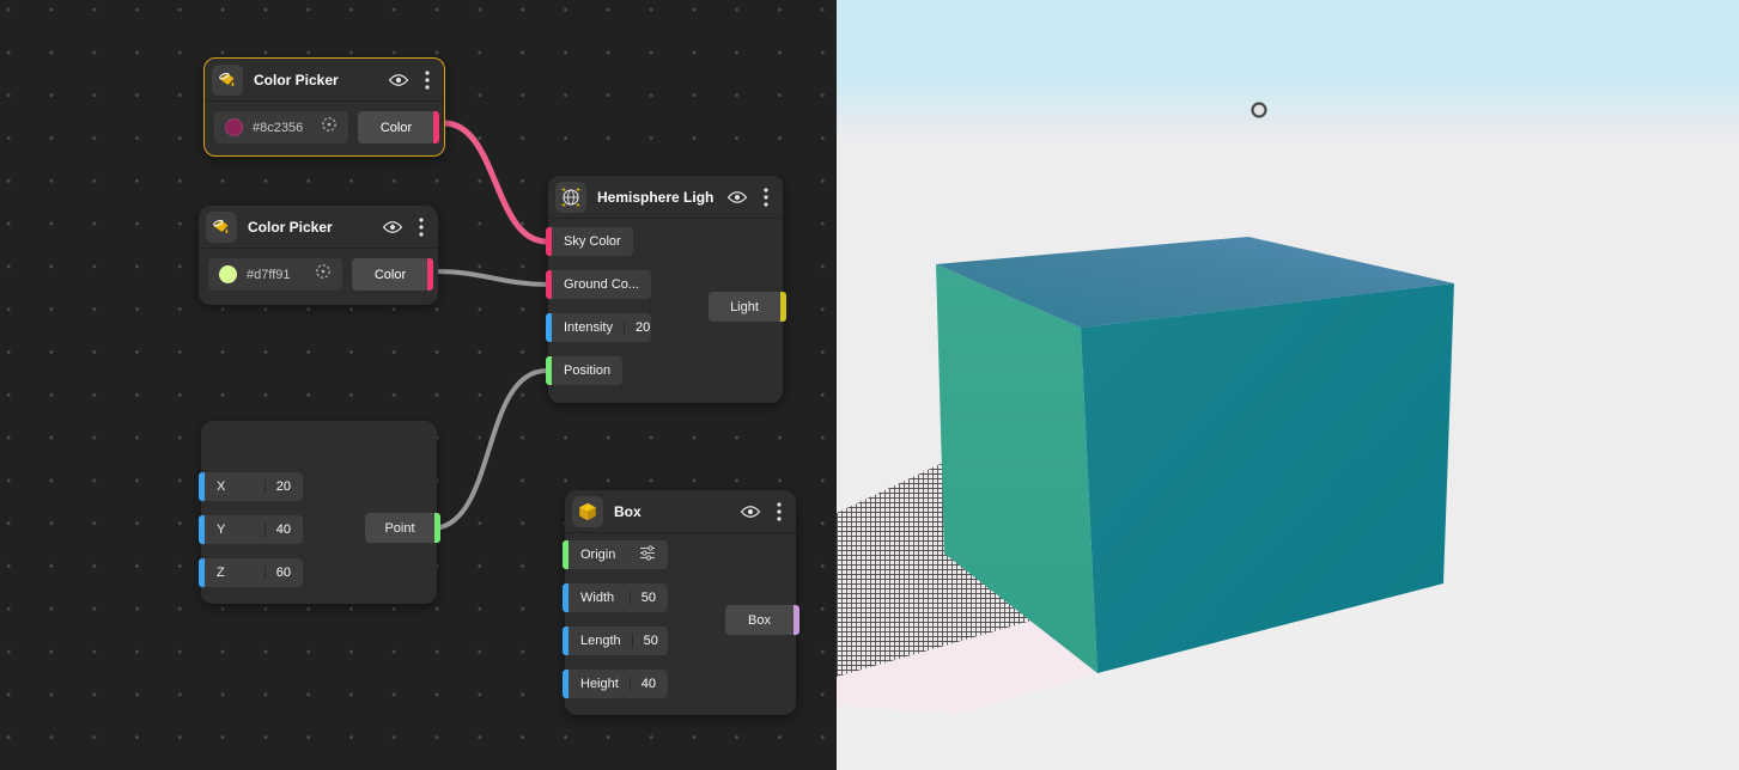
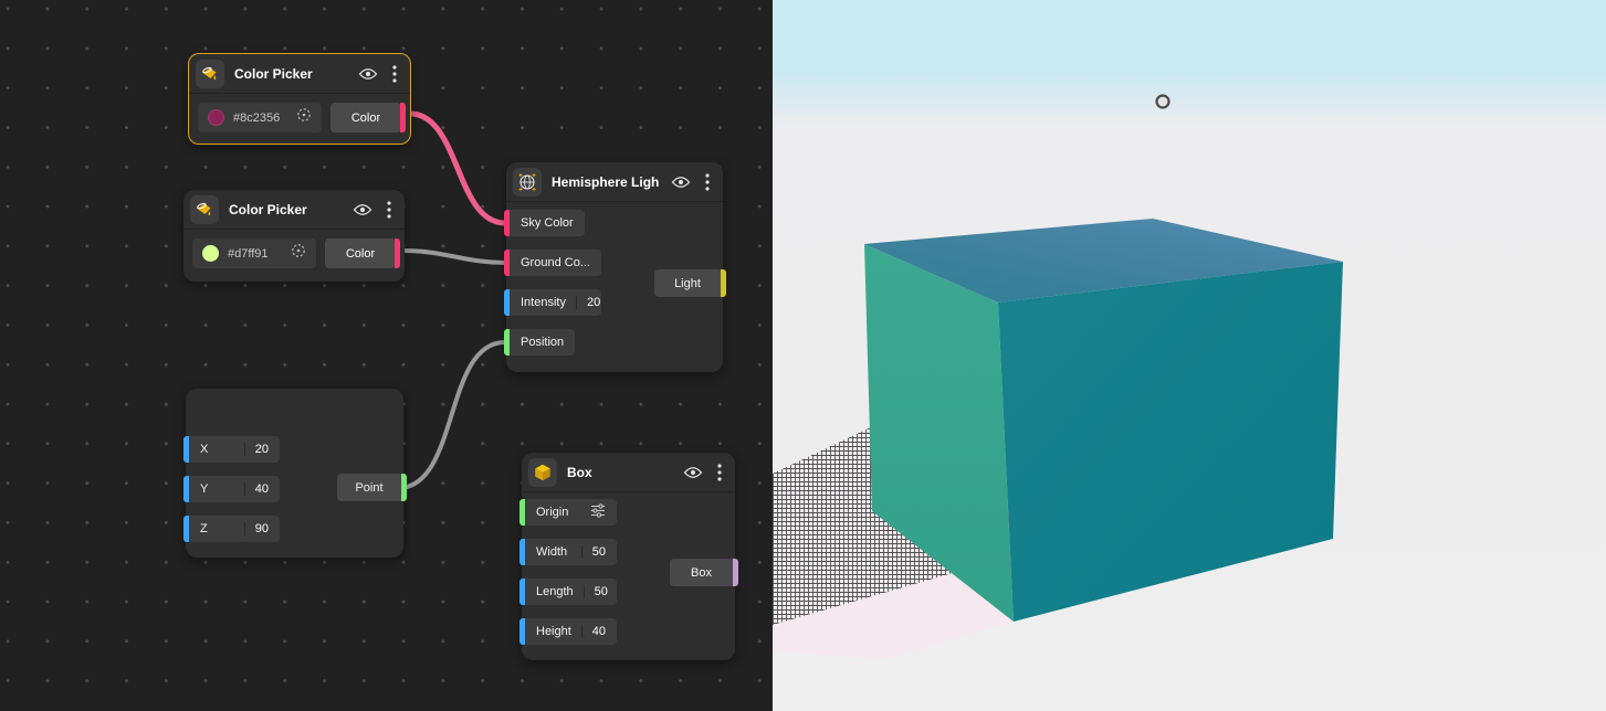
  Color Picker
  #8c2356
  Color
  Color Picker
  #d7ff91
  Color
  Hemisphere Ligh
  Sky Color
  Ground Co...
  Intensity
  20
  Position
  Light
  X
  20
  Y
  40
  Z
- 60
+ 90
  Point
  Box
  Origin
  Width
  50
  Length
  50
  Height
  40
  Box
